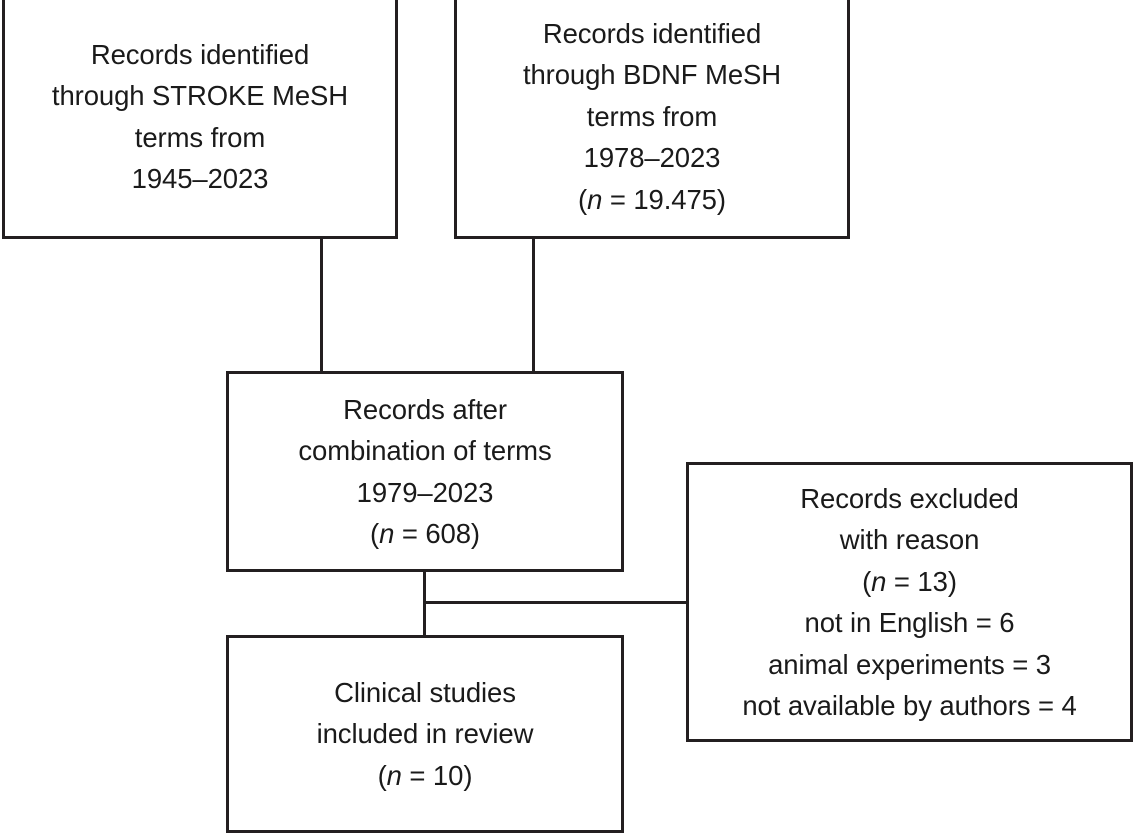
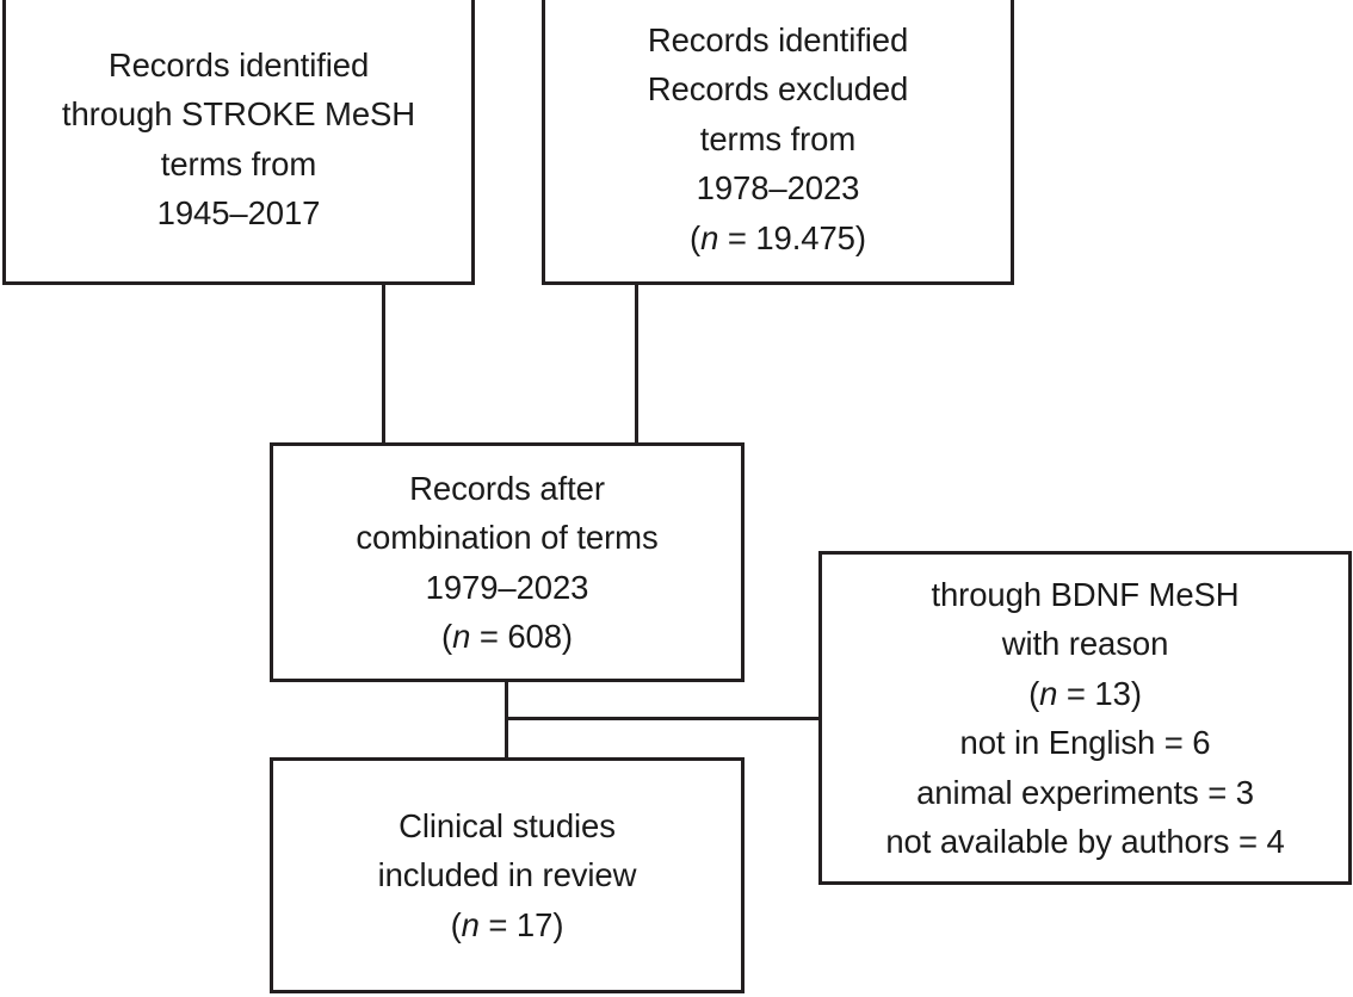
  Records identified
  through STROKE MeSH
  terms from
- 1945–2023
+ 1945–2017
  Records identified
- through BDNF MeSH
+ Records excluded
  terms from
  1978–2023
  (n = 19.475)
  Records after
  combination of terms
  1979–2023
  (n = 608)
- Records excluded
+ through BDNF MeSH
  with reason
  (n = 13)
  not in English = 6
  animal experiments = 3
  not available by authors = 4
  Clinical studies
  included in review
- (n = 10)
+ (n = 17)
